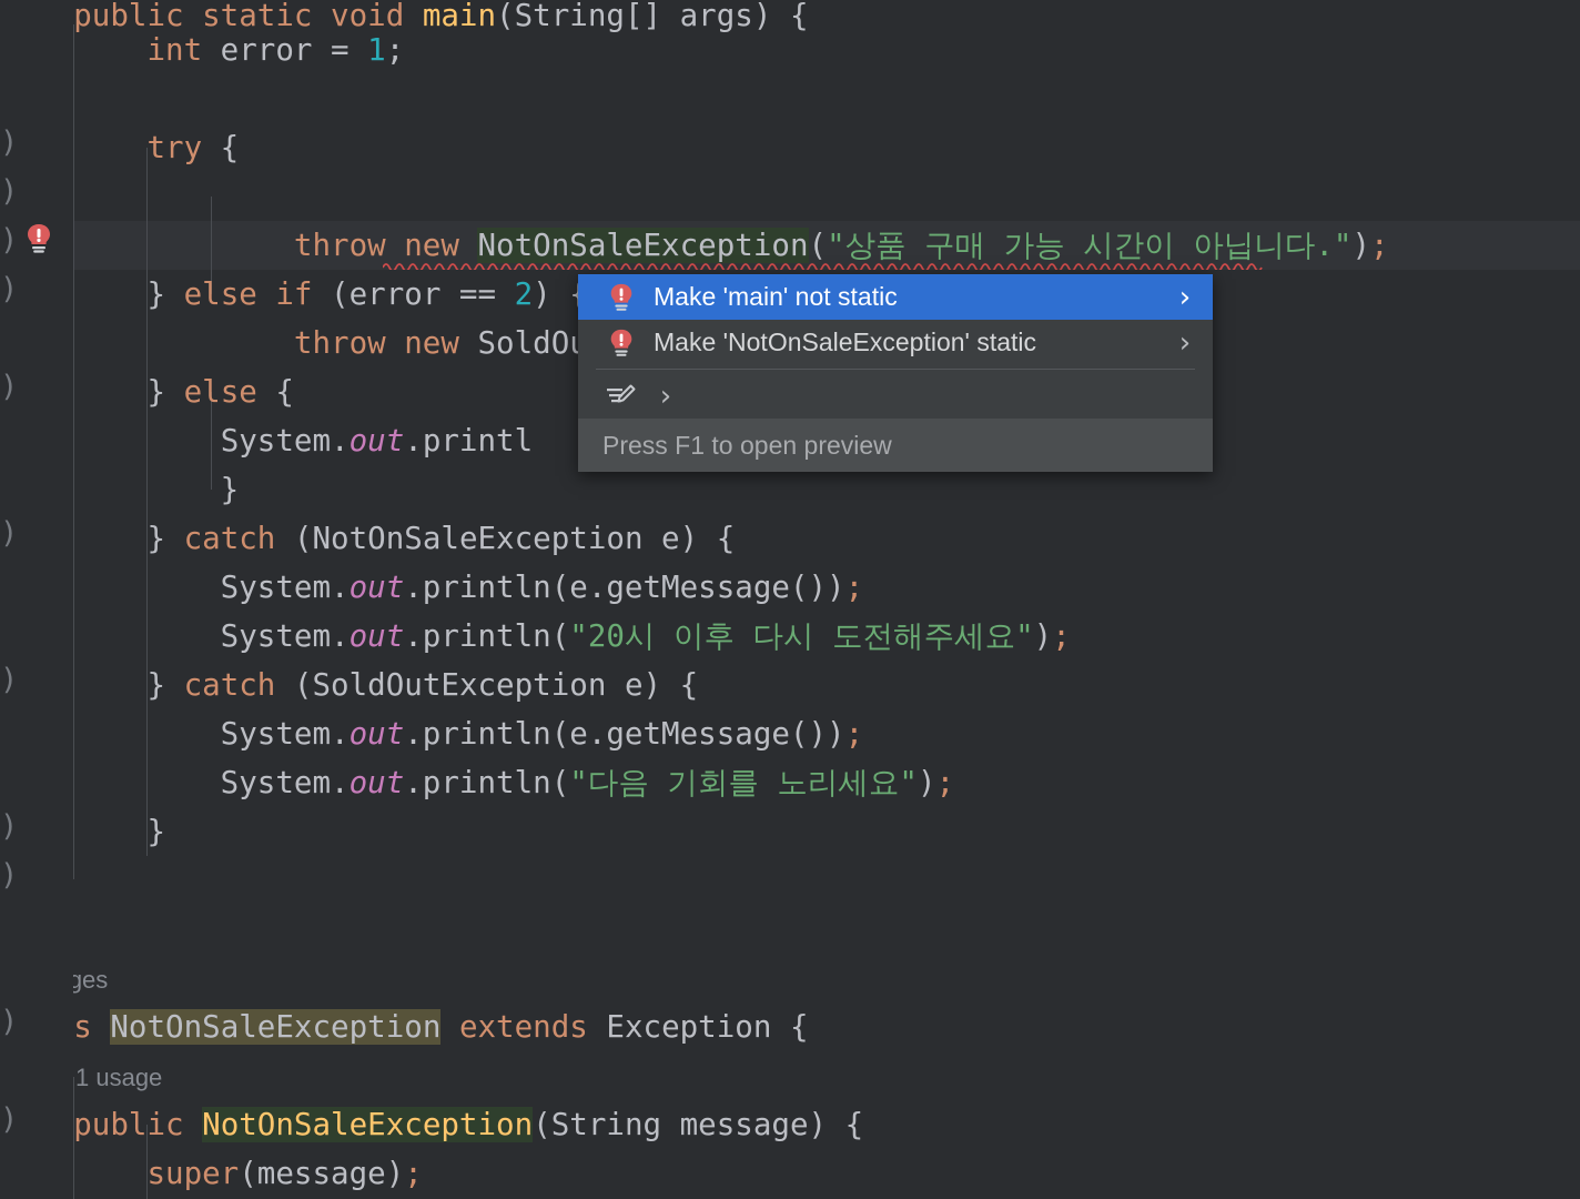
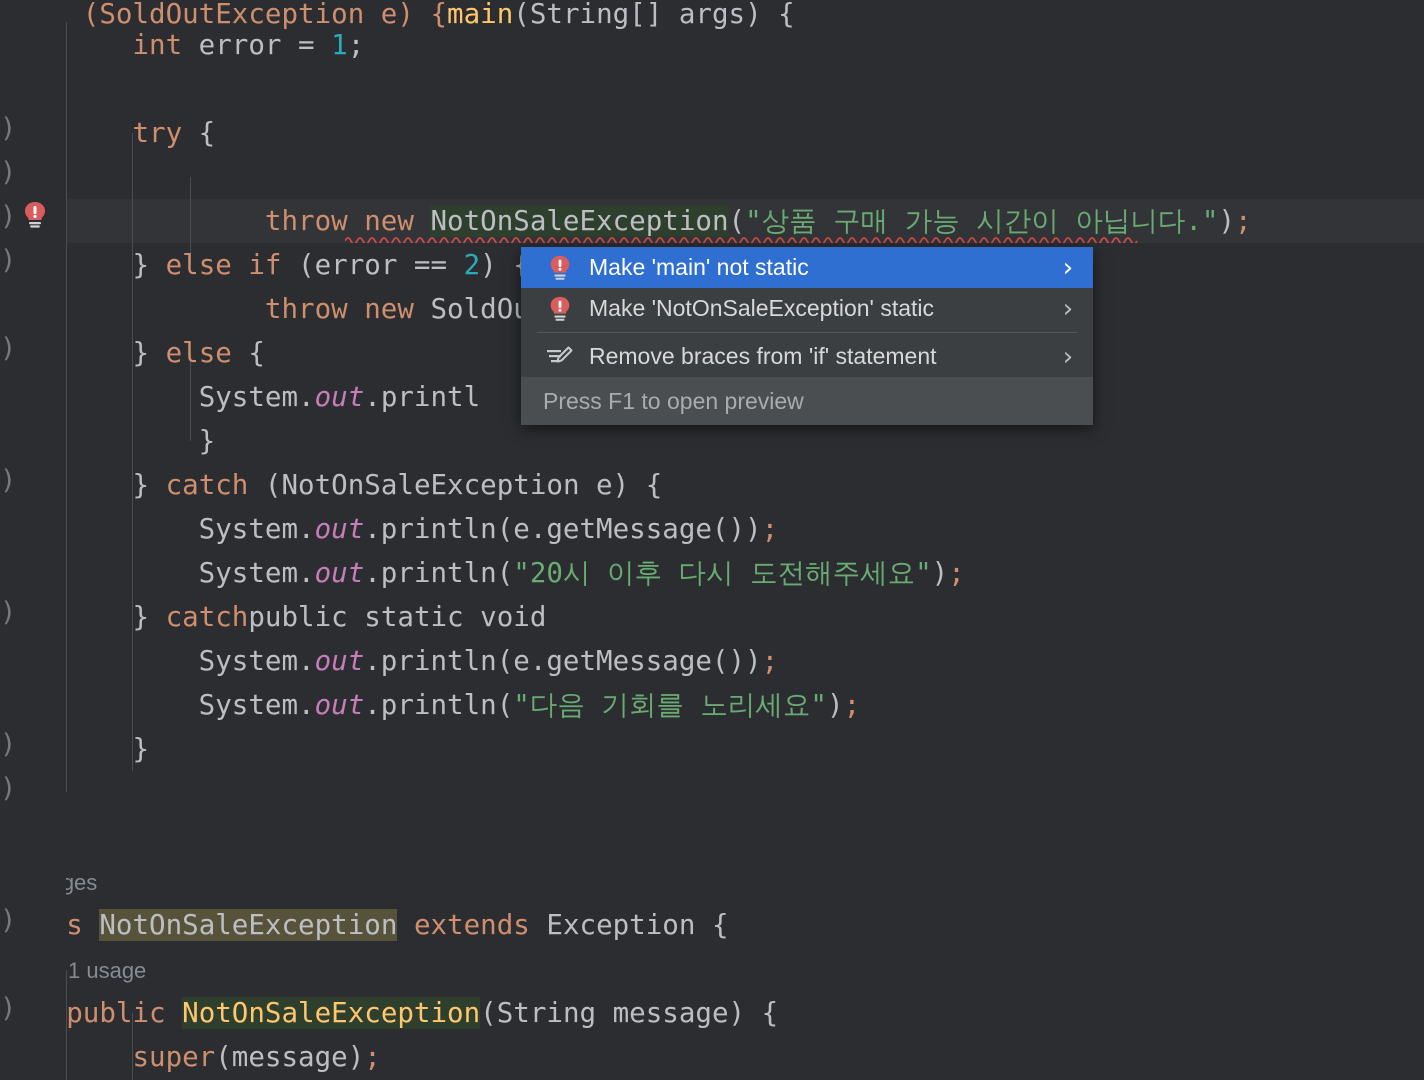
- public static void main(String[] args) {
+ (SoldOutException e) {main(String[] args) {
  int error = 1;
  try {
  throw new NotOnSaleException("상품 구매 가능 시간이 아닙니다.");
  } else if (error == 2)
  } else {
  System.out.printl
  }
  } catch (NotOnSaleException e) {
  System.out.println(e.getMessage());
  System.out.println("20시 이후 다시 도전해주세요");
- } catch (SoldOutException e) {
+ } catchpublic static void
  System.out.println(e.getMessage());
  System.out.println("다음 기회를 노리세요");
  }
  s NotOnSaleException extends Exception {
  public NotOnSaleException(String message) {
  super(message);
  1 usage
  )
  )
  )
  )
  )
  )
  )
  )
  )
  )
  )
  Make 'main' not static
  ›
  Make 'NotOnSaleException' static
  ›
+ Remove braces from 'if' statement
  ›
  Press F1 to open preview
